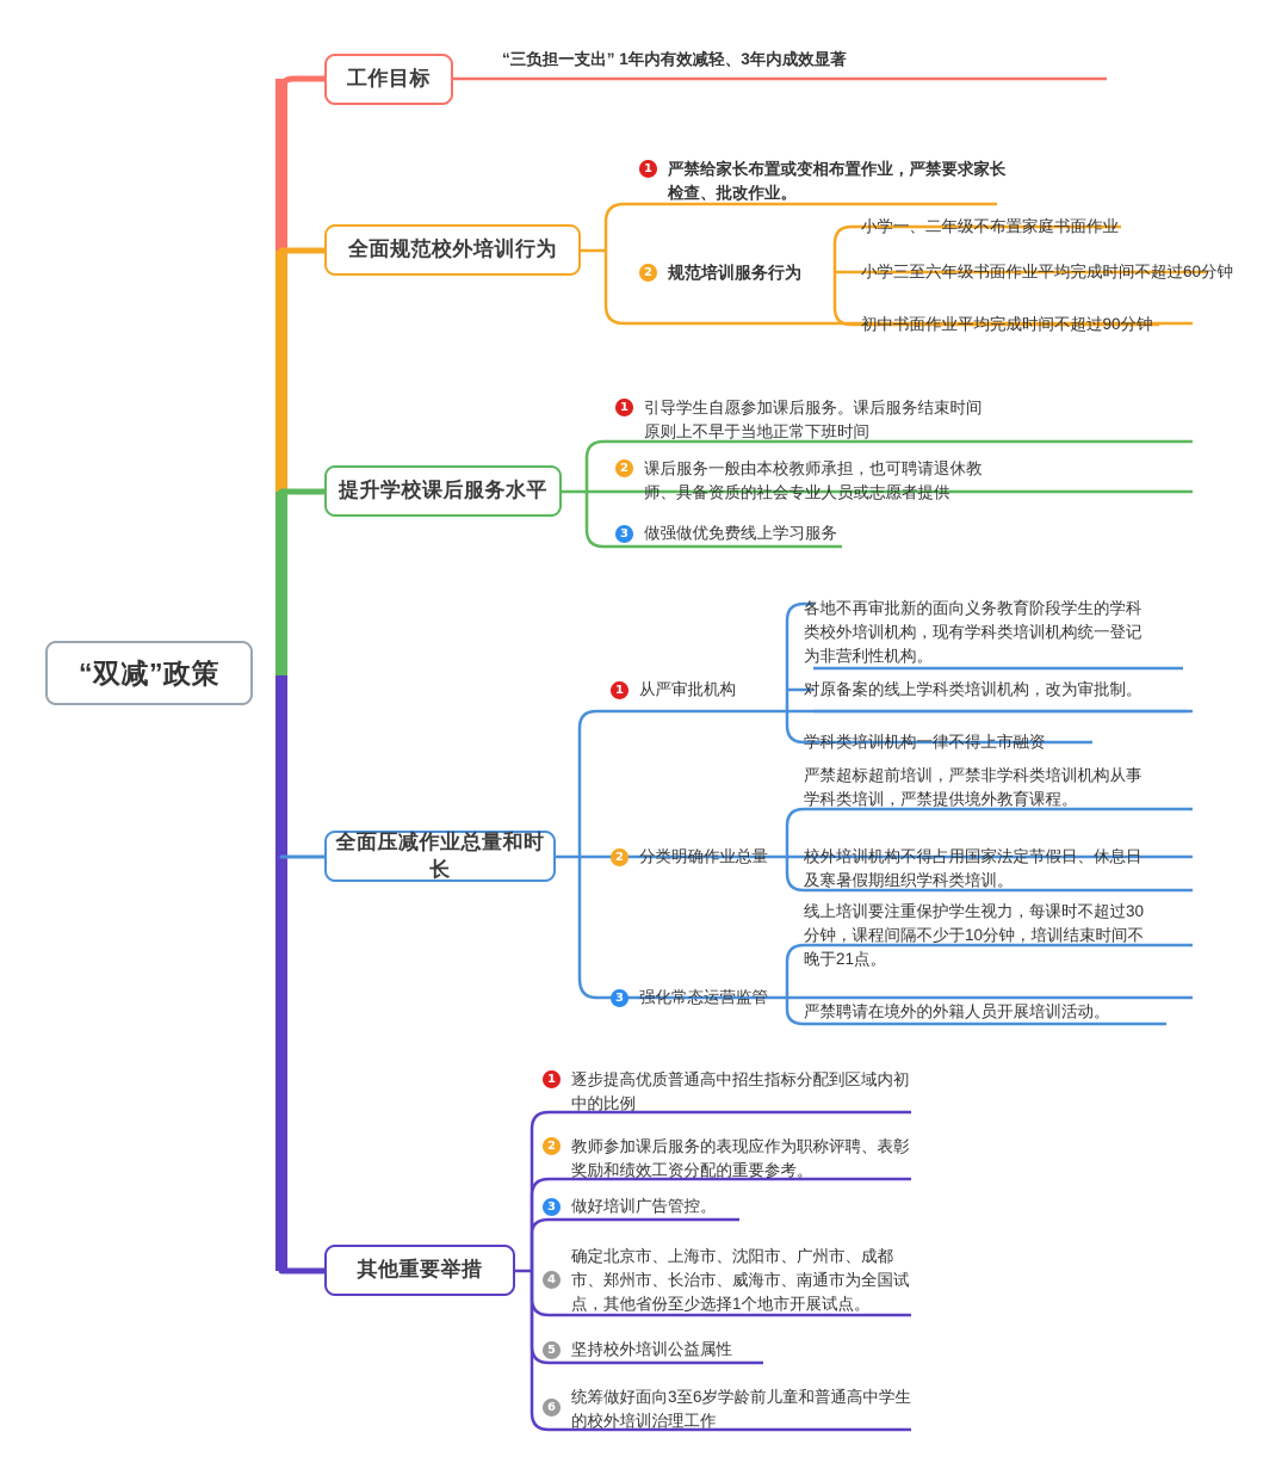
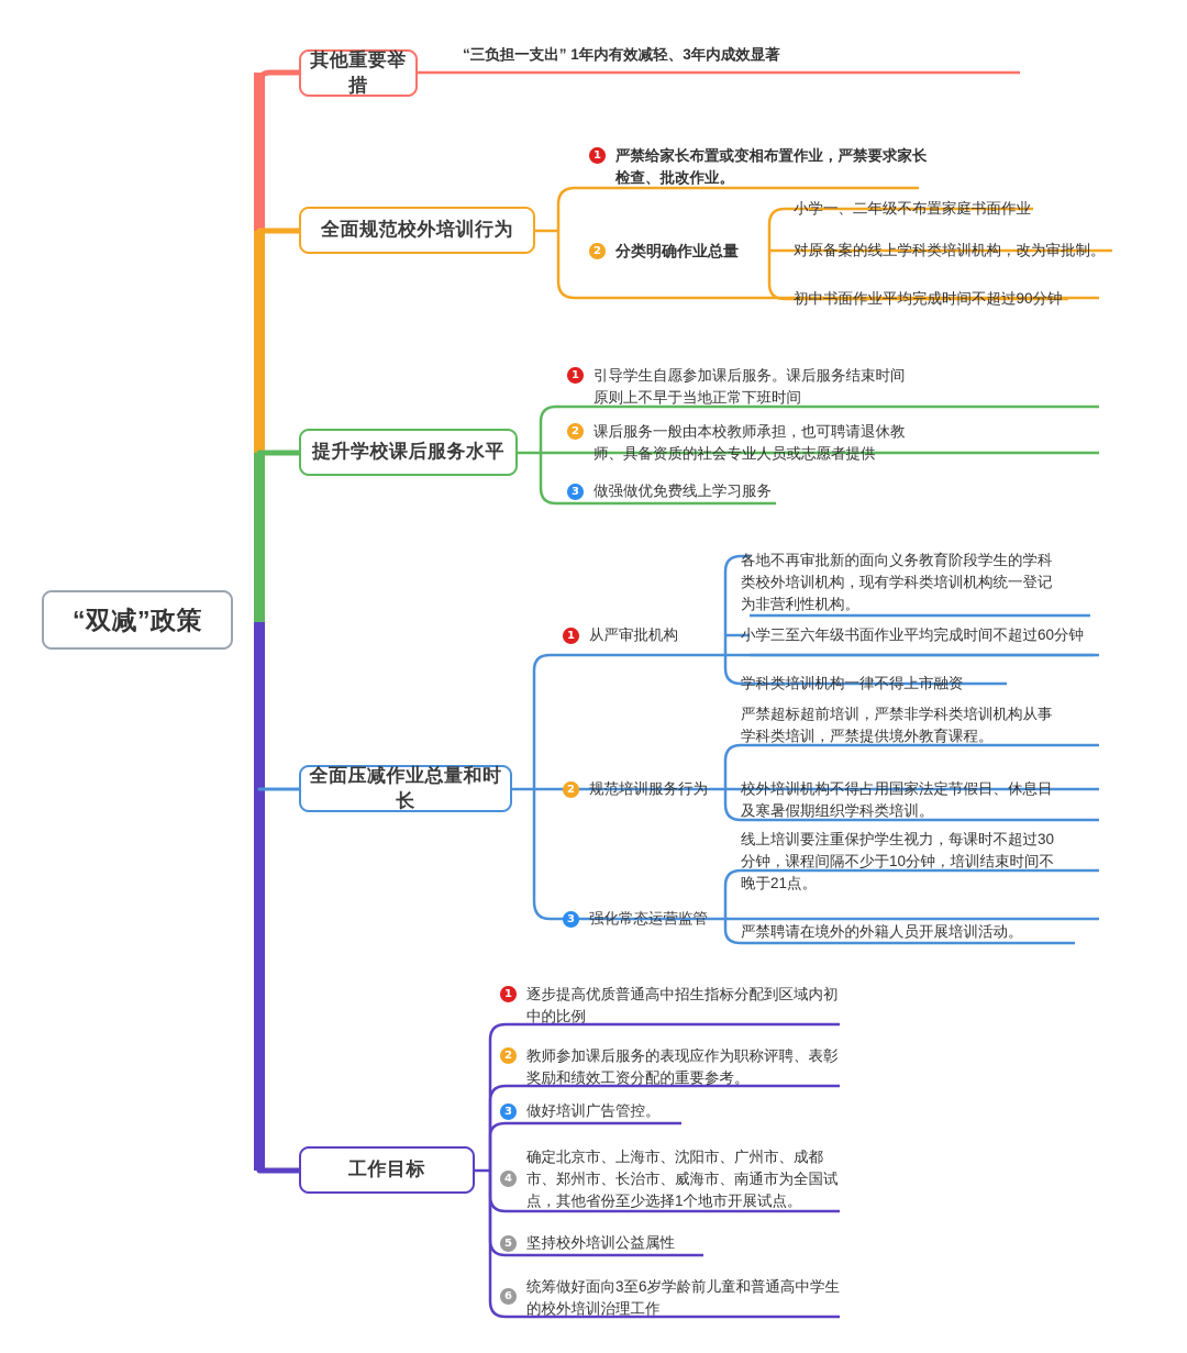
  “双减”政策
- 工作目标
+ 其他重要举措
  全面规范校外培训行为
  提升学校课后服务水平
  全面压减作业总量和时长
- 其他重要举措
+ 工作目标
  “三负担一支出” 1年内有效减轻、3年内成效显著
  1
  严禁给家长布置或变相布置作业，严禁要求家长
  检查、批改作业。
  2
- 规范培训服务行为
+ 分类明确作业总量
  小学一、二年级不布置家庭书面作业
- 小学三至六年级书面作业平均完成时间不超过60分钟
+ 对原备案的线上学科类培训机构，改为审批制。
  初中书面作业平均完成时间不超过90分钟
  1
  引导学生自愿参加课后服务。课后服务结束时间
  原则上不早于当地正常下班时间
  2
  课后服务一般由本校教师承担，也可聘请退休教
  师、具备资质的社会专业人员或志愿者提供
  3
  做强做优免费线上学习服务
  1
  从严审批机构
  各地不再审批新的面向义务教育阶段学生的学科
  类校外培训机构，现有学科类培训机构统一登记
  为非营利性机构。
- 对原备案的线上学科类培训机构，改为审批制。
+ 小学三至六年级书面作业平均完成时间不超过60分钟
  学科类培训机构一律不得上市融资
  2
- 分类明确作业总量
+ 规范培训服务行为
  严禁超标超前培训，严禁非学科类培训机构从事
  学科类培训，严禁提供境外教育课程。
  校外培训机构不得占用国家法定节假日、休息日
  及寒暑假期组织学科类培训。
  3
  强化常态运营监管
  线上培训要注重保护学生视力，每课时不超过30
  分钟，课程间隔不少于10分钟，培训结束时间不
  晚于21点。
  严禁聘请在境外的外籍人员开展培训活动。
  1
  逐步提高优质普通高中招生指标分配到区域内初
  中的比例
  2
  教师参加课后服务的表现应作为职称评聘、表彰
  奖励和绩效工资分配的重要参考。
  3
  做好培训广告管控。
  4
  确定北京市、上海市、沈阳市、广州市、成都
  市、郑州市、长治市、威海市、南通市为全国试
  点，其他省份至少选择1个地市开展试点。
  5
  坚持校外培训公益属性
  6
  统筹做好面向3至6岁学龄前儿童和普通高中学生
  的校外培训治理工作
